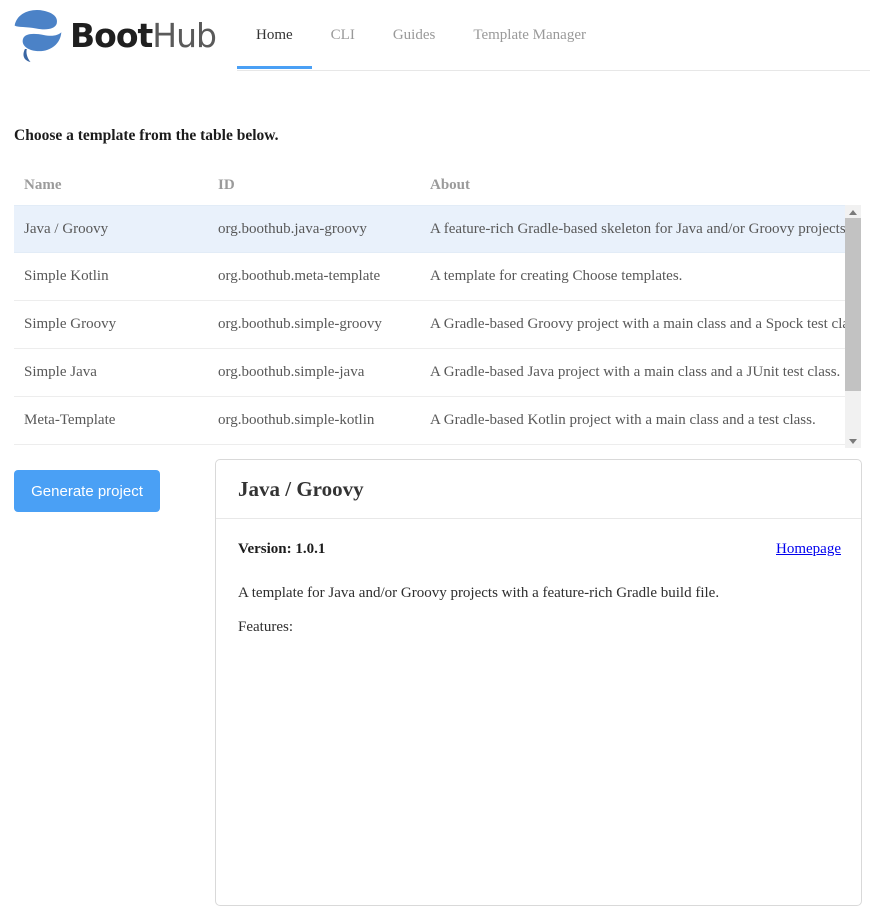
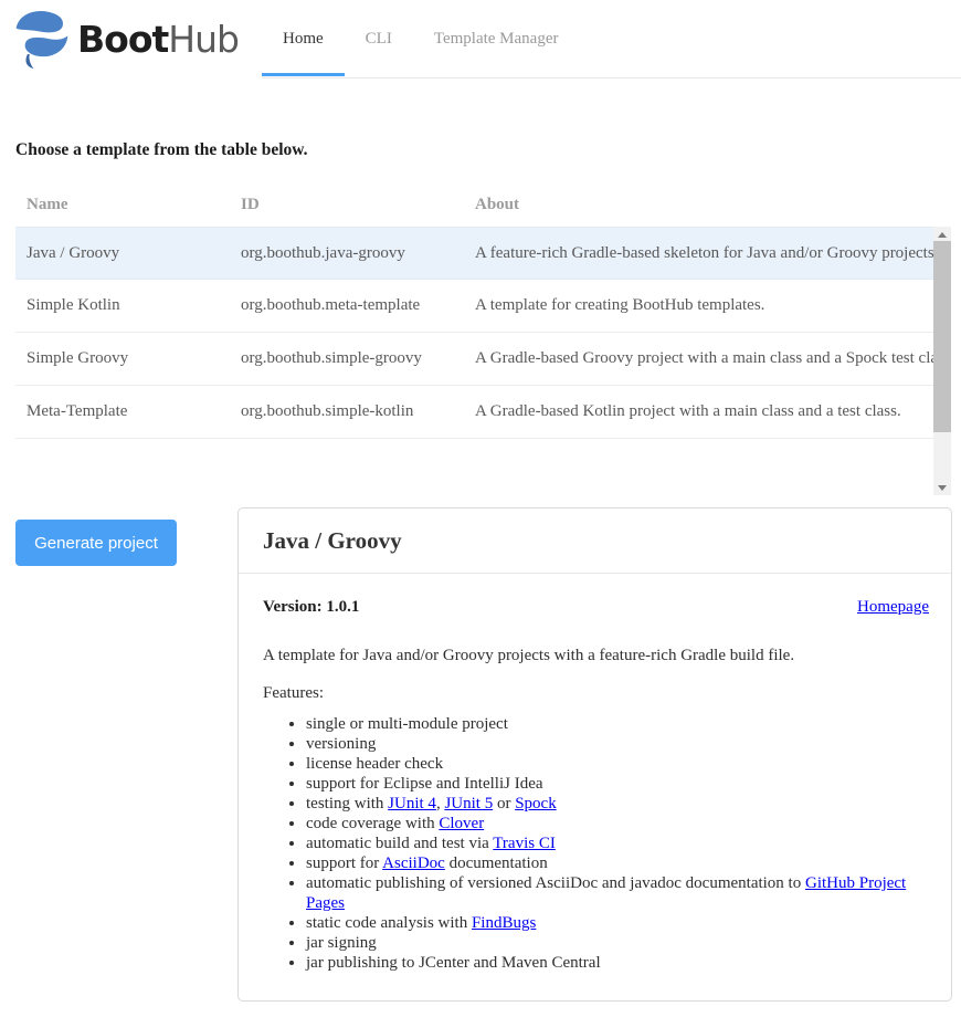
  BootHub
  Home
  CLI
- Guides
  Template Manager
  Choose a template from the table below.
  Name
  ID
  About
  Java / Groovy
  org.boothub.java-groovy
  A feature-rich Gradle-based skeleton for Java and/or Groovy projects
  Simple Kotlin
  org.boothub.meta-template
- A template for creating Choose templates.
+ A template for creating BootHub templates.
  Simple Groovy
  org.boothub.simple-groovy
  A Gradle-based Groovy project with a main class and a Spock test cl
- Simple Java
- org.boothub.simple-java
- A Gradle-based Java project with a main class and a JUnit test class.
  Meta-Template
  org.boothub.simple-kotlin
  A Gradle-based Kotlin project with a main class and a test class.
  Generate project
  Java / Groovy
  Version: 1.0.1
  Homepage
  A template for Java and/or Groovy projects with a feature-rich Gradle build file.
  Features:
+ single or multi-module project
+ versioning
+ license header check
+ support for Eclipse and IntelliJ Idea
+ testing with JUnit 4, JUnit 5 or Spock
+ code coverage with Clover
+ automatic build and test via Travis CI
+ support for AsciiDoc documentation
+ automatic publishing of versioned AsciiDoc and javadoc documentation to GitHub Project Pages
+ static code analysis with FindBugs
+ jar signing
+ jar publishing to JCenter and Maven Central
